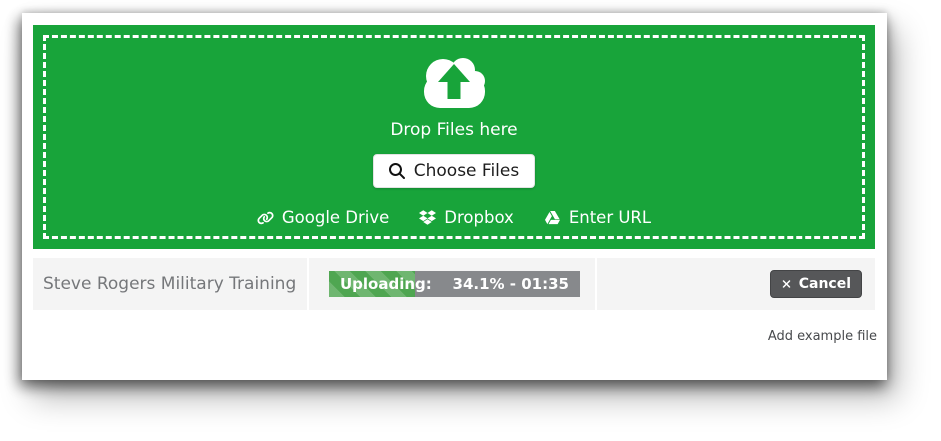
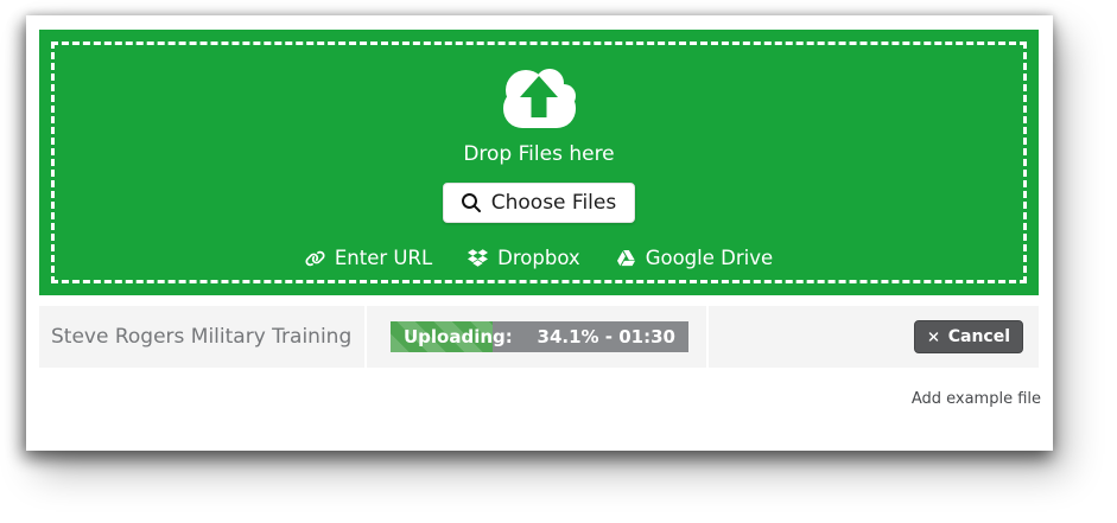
  Drop Files here
  Choose Files
- Google Drive
+ Enter URL
  Dropbox
- Enter URL
+ Google Drive
  Steve Rogers Military Training
  Uploading:
- 34.1% - 01:35
+ 34.1% - 01:30
  Cancel
  Add example file
